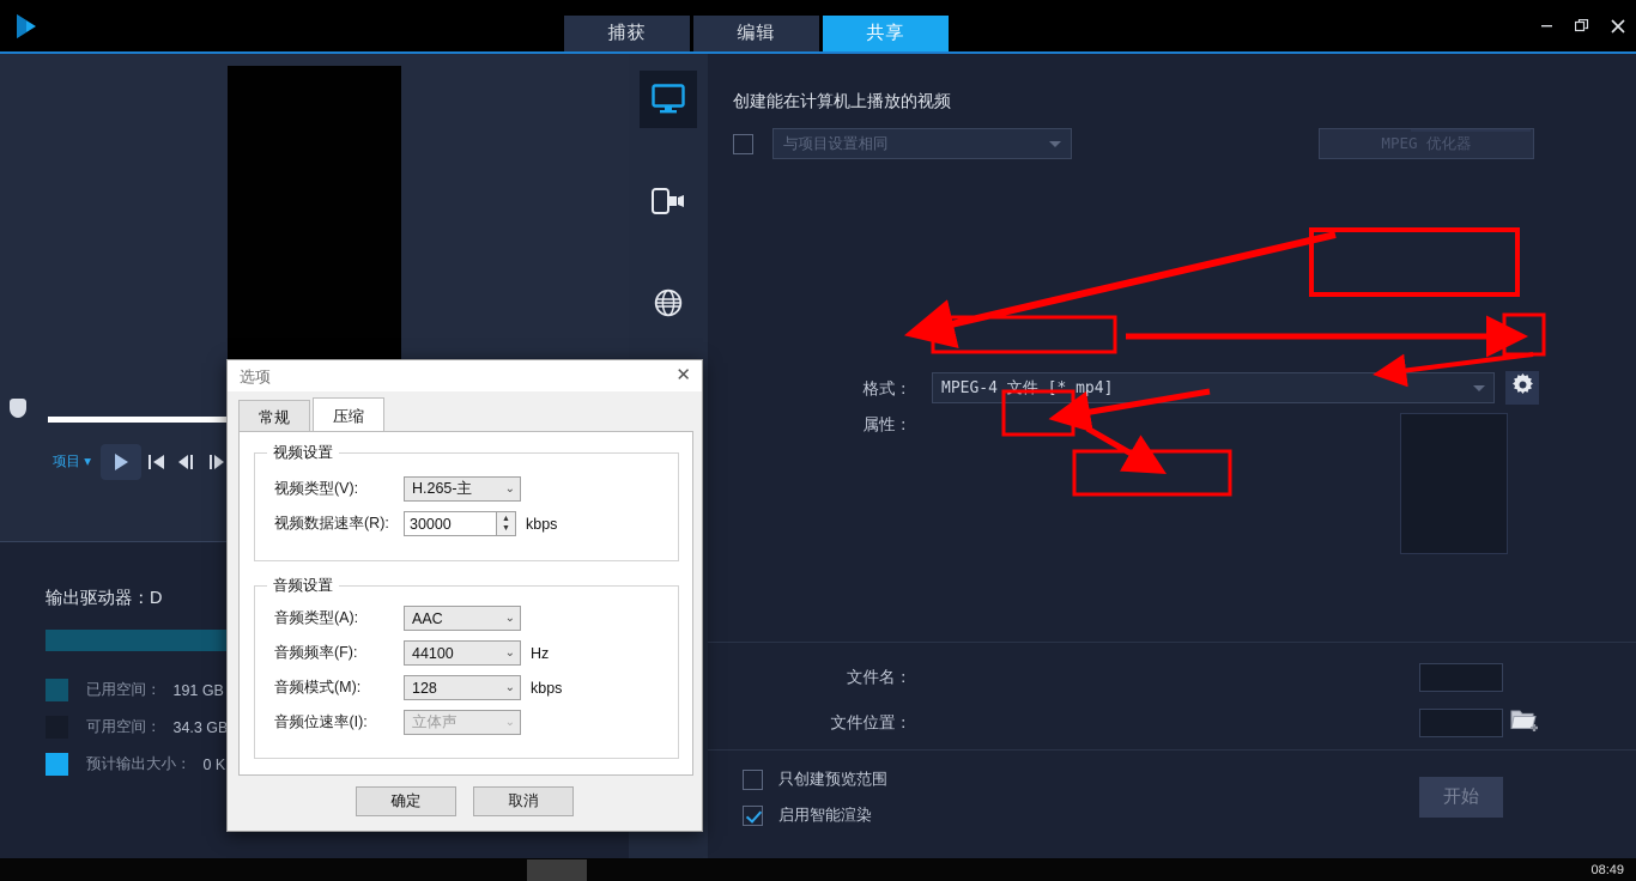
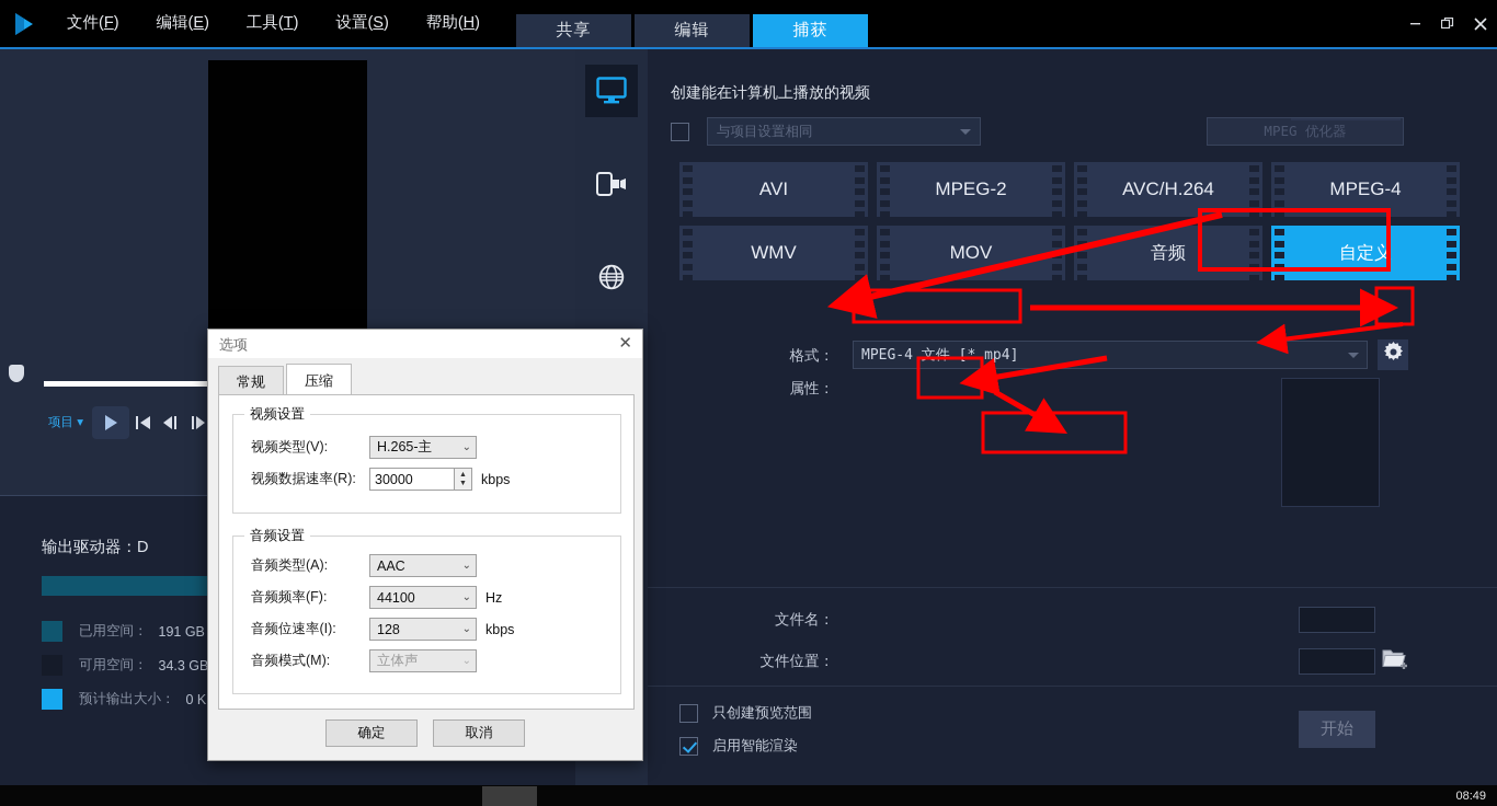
+ 文件(F)
+ 编辑(E)
+ 工具(T)
+ 设置(S)
+ 帮助(H)
- 捕获
+ 共享
  编辑
- 共享
+ 捕获
  项目 ▾
  输出驱动器：D
  已用空间：
  191 GB
  可用空间：
  34.3 GB
  预计输出大小：
  创建能在计算机上播放的视频
  与项目设置相同
  MPEG 优化器
+ AVI
+ MPEG-2
+ AVC/H.264
+ MPEG-4
+ WMV
+ MOV
+ 音频
+ 自定义
  格式：
  MPEG-4 文件 [*.mp4]
  属性：
  文件名：
  文件位置：
  只创建预览范围
  启用智能渲染
  开始
  选项
  ✕
  常规
  压缩
  视频设置
  视频类型(V):
  H.265-主
  ⌄
  视频数据速率(R):
  30000
  kbps
  音频设置
  音频类型(A):
  AAC
  ⌄
  音频频率(F):
  44100
  ⌄
  Hz
- 音频模式(M):
+ 音频位速率(I):
  128
  ⌄
  kbps
- 音频位速率(I):
+ 音频模式(M):
  立体声
  ⌄
  确定
  取消
  08:49
